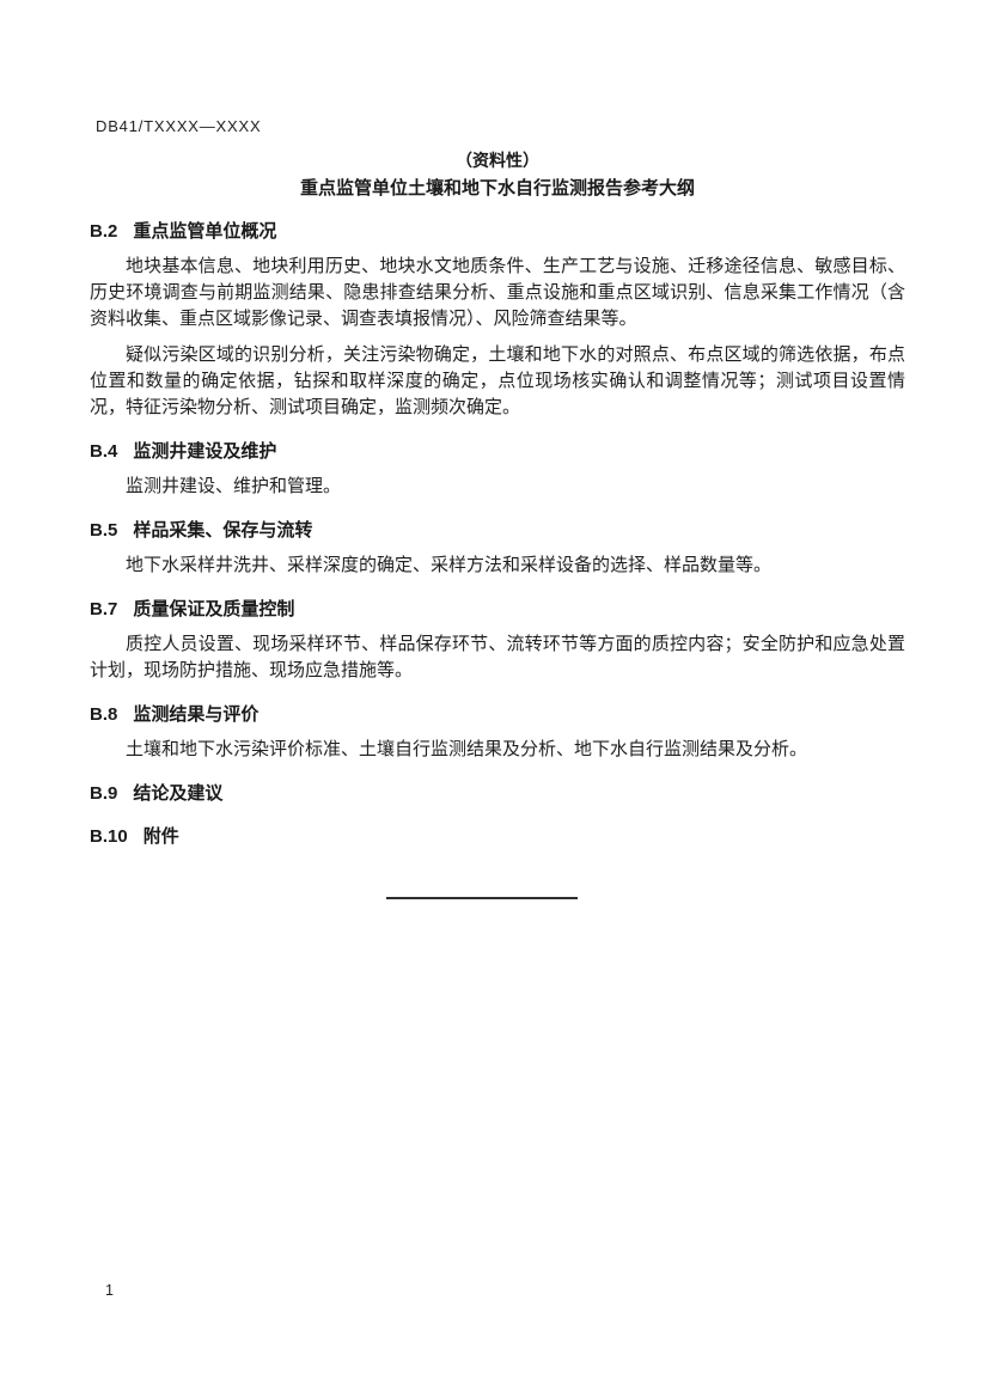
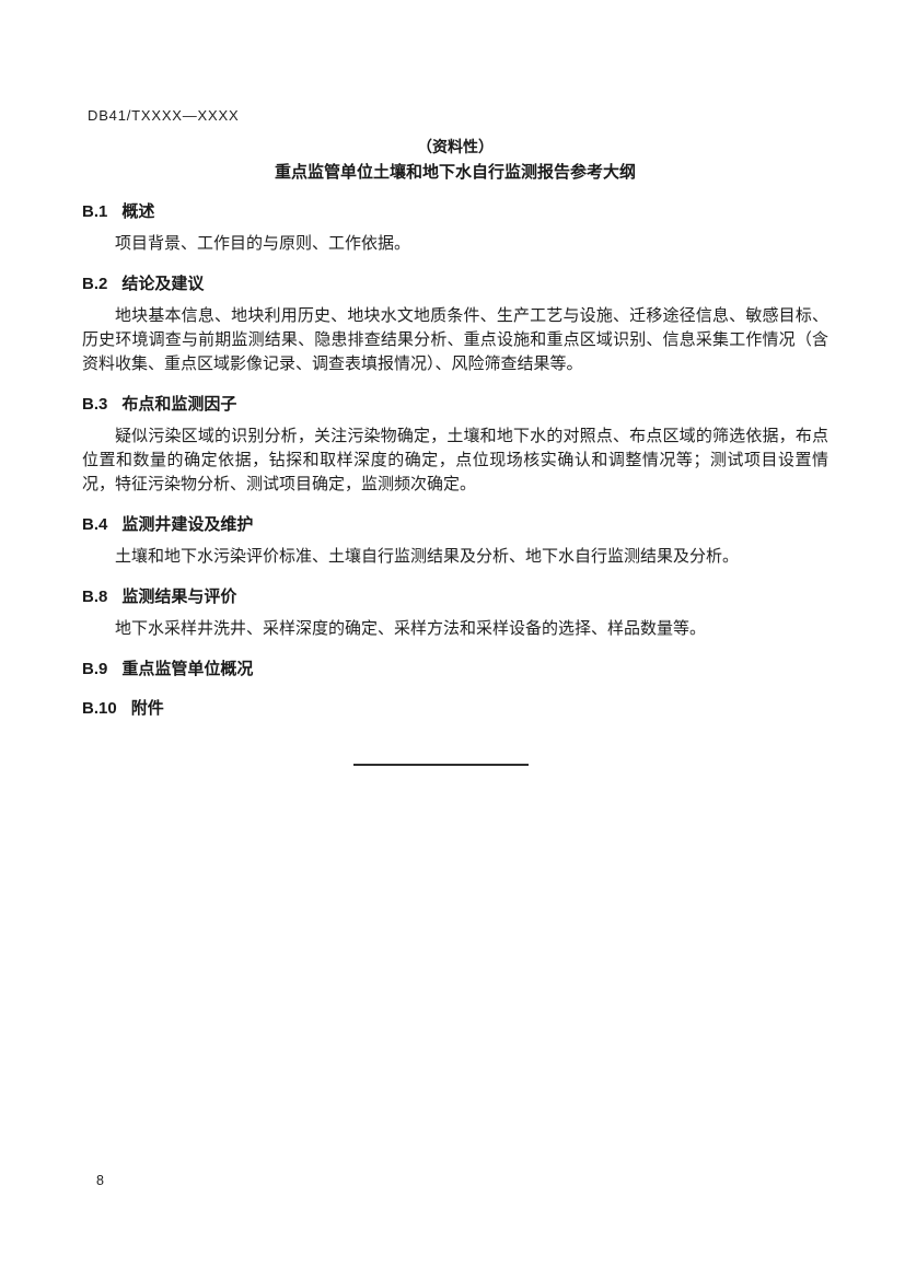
  DB41/TXXXX—XXXX
  （资料性）
  重点监管单位土壤和地下水自行监测报告参考大纲
+ B.1 概述
+ 项目背景、工作目的与原则、工作依据。
- B.2 重点监管单位概况
+ B.2 结论及建议
  地块基本信息、地块利用历史、地块水文地质条件、生产工艺与设施、迁移途径信息、敏感目标、历史环境调查与前期监测结果、隐患排查结果分析、重点设施和重点区域识别、信息采集工作情况（含资料收集、重点区域影像记录、调查表填报情况）、风险筛查结果等。
+ B.3 布点和监测因子
  疑似污染区域的识别分析，关注污染物确定，土壤和地下水的对照点、布点区域的筛选依据，布点位置和数量的确定依据，钻探和取样深度的确定，点位现场核实确认和调整情况等；测试项目设置情况，特征污染物分析、测试项目确定，监测频次确定。
  B.4 监测井建设及维护
- 监测井建设、维护和管理。
- B.5 样品采集、保存与流转
- 地下水采样井洗井、采样深度的确定、采样方法和采样设备的选择、样品数量等。
+ 土壤和地下水污染评价标准、土壤自行监测结果及分析、地下水自行监测结果及分析。
- B.7 质量保证及质量控制
- 质控人员设置、现场采样环节、样品保存环节、流转环节等方面的质控内容；安全防护和应急处置计划，现场防护措施、现场应急措施等。
  B.8 监测结果与评价
- 土壤和地下水污染评价标准、土壤自行监测结果及分析、地下水自行监测结果及分析。
+ 地下水采样井洗井、采样深度的确定、采样方法和采样设备的选择、样品数量等。
- B.9 结论及建议
+ B.9 重点监管单位概况
  B.10 附件
- 1
+ 8
